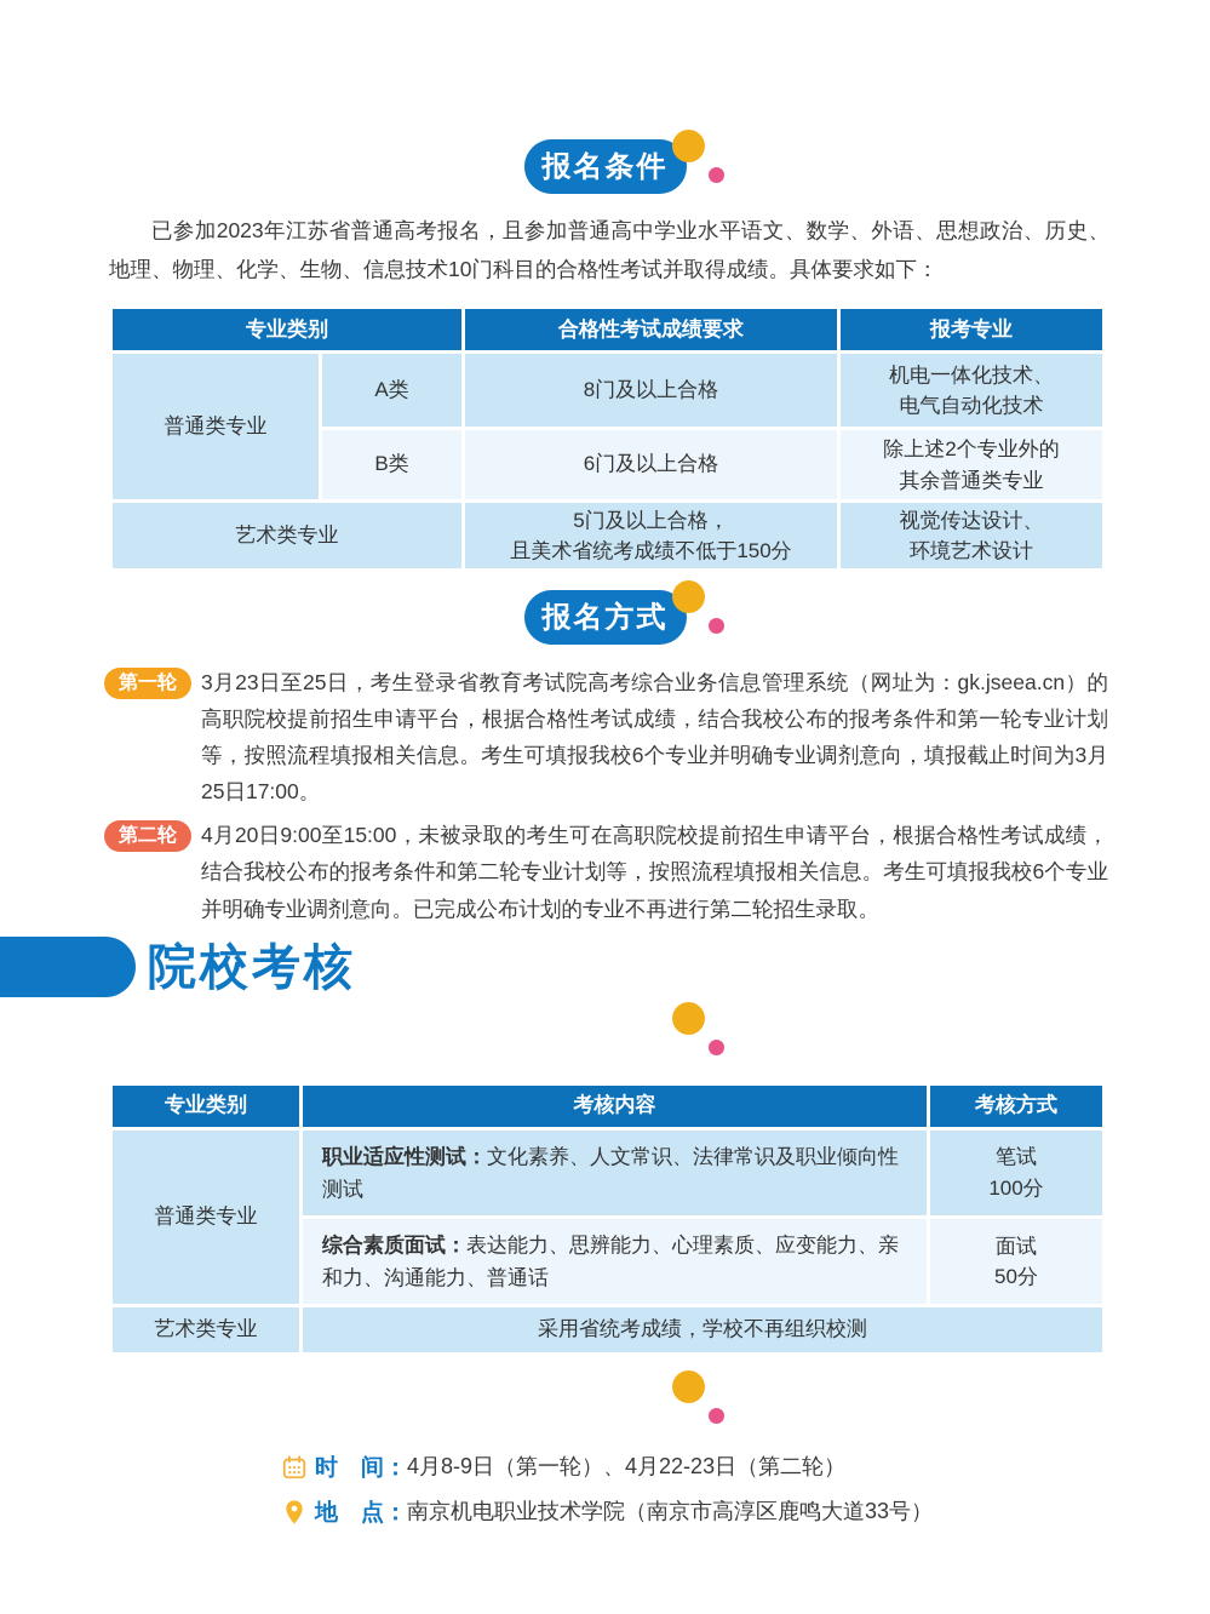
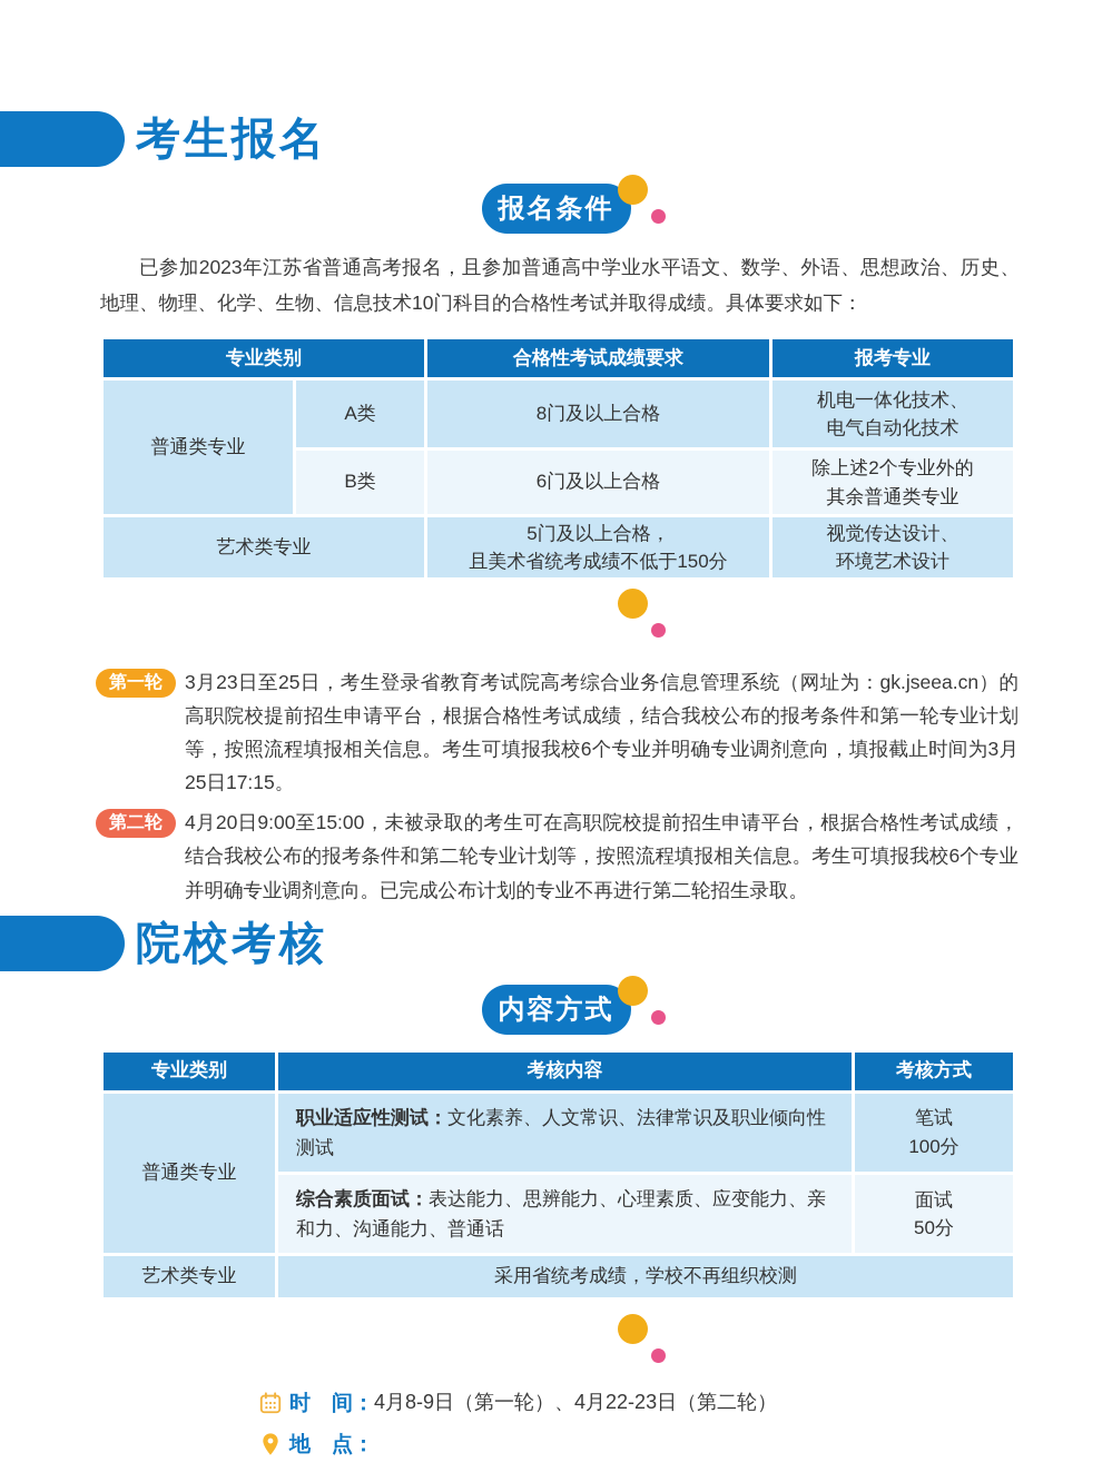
+ 考生报名
  报名条件
  已参加2023年江苏省普通高考报名，且参加普通高中学业水平语文、数学、外语、思想政治、历史、地理、物理、化学、生物、信息技术10门科目的合格性考试并取得成绩。具体要求如下：
  专业类别	合格性考试成绩要求	报考专业
  普通类专业	A类	8门及以上合格	机电一体化技术、 电气自动化技术
  B类	6门及以上合格	除上述2个专业外的 其余普通类专业
  艺术类专业	5门及以上合格， 且美术省统考成绩不低于150分	视觉传达设计、 环境艺术设计
- 报名方式
  第一轮
- 3月23日至25日，考生登录省教育考试院高考综合业务信息管理系统（网址为：gk.jseea.cn）的高职院校提前招生申请平台，根据合格性考试成绩，结合我校公布的报考条件和第一轮专业计划等，按照流程填报相关信息。考生可填报我校6个专业并明确专业调剂意向，填报截止时间为3月25日17:00。
+ 3月23日至25日，考生登录省教育考试院高考综合业务信息管理系统（网址为：gk.jseea.cn）的高职院校提前招生申请平台，根据合格性考试成绩，结合我校公布的报考条件和第一轮专业计划等，按照流程填报相关信息。考生可填报我校6个专业并明确专业调剂意向，填报截止时间为3月25日17:15。
  第二轮
  4月20日9:00至15:00，未被录取的考生可在高职院校提前招生申请平台，根据合格性考试成绩，结合我校公布的报考条件和第二轮专业计划等，按照流程填报相关信息。考生可填报我校6个专业并明确专业调剂意向。已完成公布计划的专业不再进行第二轮招生录取。
  院校考核
+ 内容方式
  专业类别	考核内容	考核方式
  普通类专业	职业适应性测试：文化素养、人文常识、法律常识及职业倾向性测试	笔试 100分
  综合素质面试：表达能力、思辨能力、心理素质、应变能力、亲和力、沟通能力、普通话	面试 50分
  艺术类专业	采用省统考成绩，学校不再组织校测
  时 间：
  4月8-9日（第一轮）、4月22-23日（第二轮）
  地 点：
- 南京机电职业技术学院（南京市高淳区鹿鸣大道33号）
